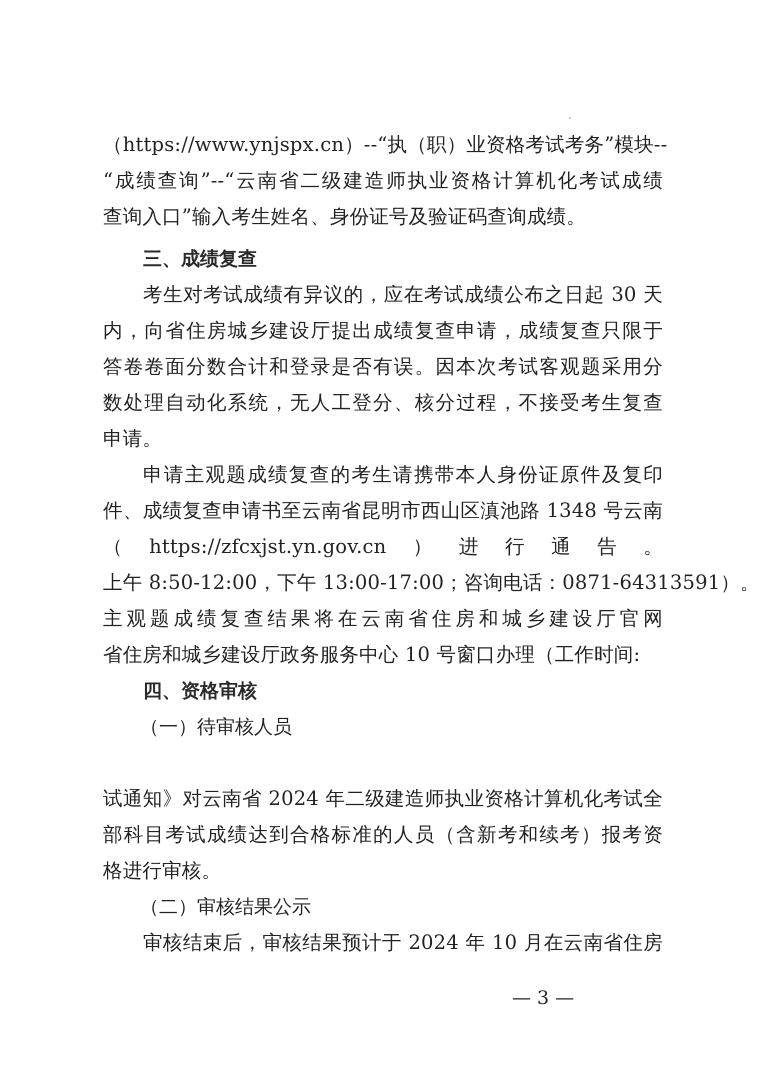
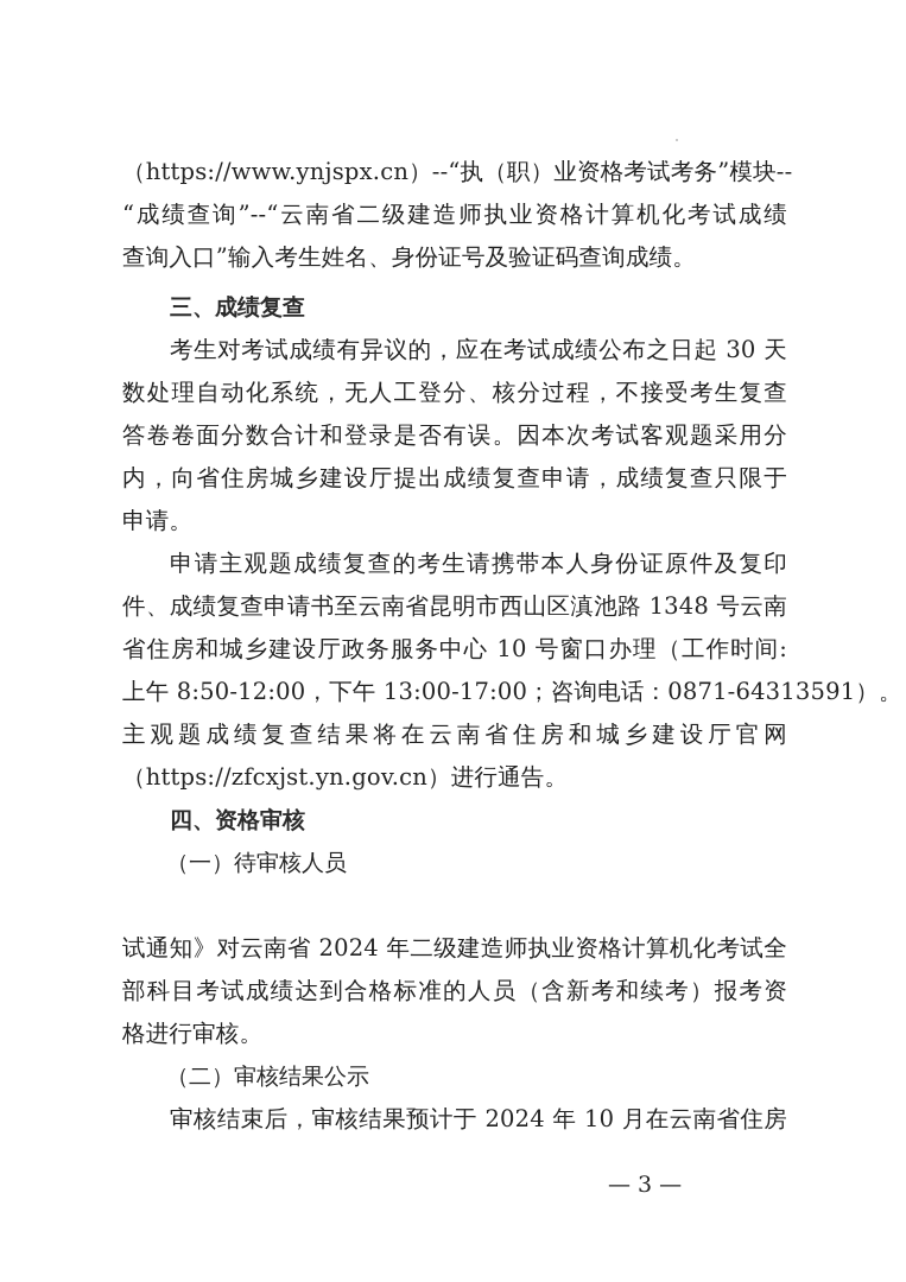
  （https://www.ynjspx.cn）--“执（职）业资格考试考务”模块--
  “成绩查询”--“云南省二级建造师执业资格计算机化考试成绩
  查询入口”输入考生姓名、身份证号及验证码查询成绩。
  三、成绩复查
  考生对考试成绩有异议的，应在考试成绩公布之日起 30 天
- 内，向省住房城乡建设厅提出成绩复查申请，成绩复查只限于
+ 数处理自动化系统，无人工登分、核分过程，不接受考生复查
  答卷卷面分数合计和登录是否有误。因本次考试客观题采用分
- 数处理自动化系统，无人工登分、核分过程，不接受考生复查
+ 内，向省住房城乡建设厅提出成绩复查申请，成绩复查只限于
  申请。
  申请主观题成绩复查的考生请携带本人身份证原件及复印
  件、成绩复查申请书至云南省昆明市西山区滇池路 1348 号云南
- （https://zfcxjst.yn.gov.cn）进行通告。
+ 省住房和城乡建设厅政务服务中心 10 号窗口办理（工作时间:
  上午 8:50-12:00，下午 13:00-17:00；咨询电话：0871-64313591）。
  主观题成绩复查结果将在云南省住房和城乡建设厅官网
- 省住房和城乡建设厅政务服务中心 10 号窗口办理（工作时间:
+ （https://zfcxjst.yn.gov.cn）进行通告。
  四、资格审核
  （一）待审核人员
  试通知》对云南省 2024 年二级建造师执业资格计算机化考试全
  部科目考试成绩达到合格标准的人员（含新考和续考）报考资
  格进行审核。
  （二）审核结果公示
  审核结束后，审核结果预计于 2024 年 10 月在云南省住房
  — 3 —
